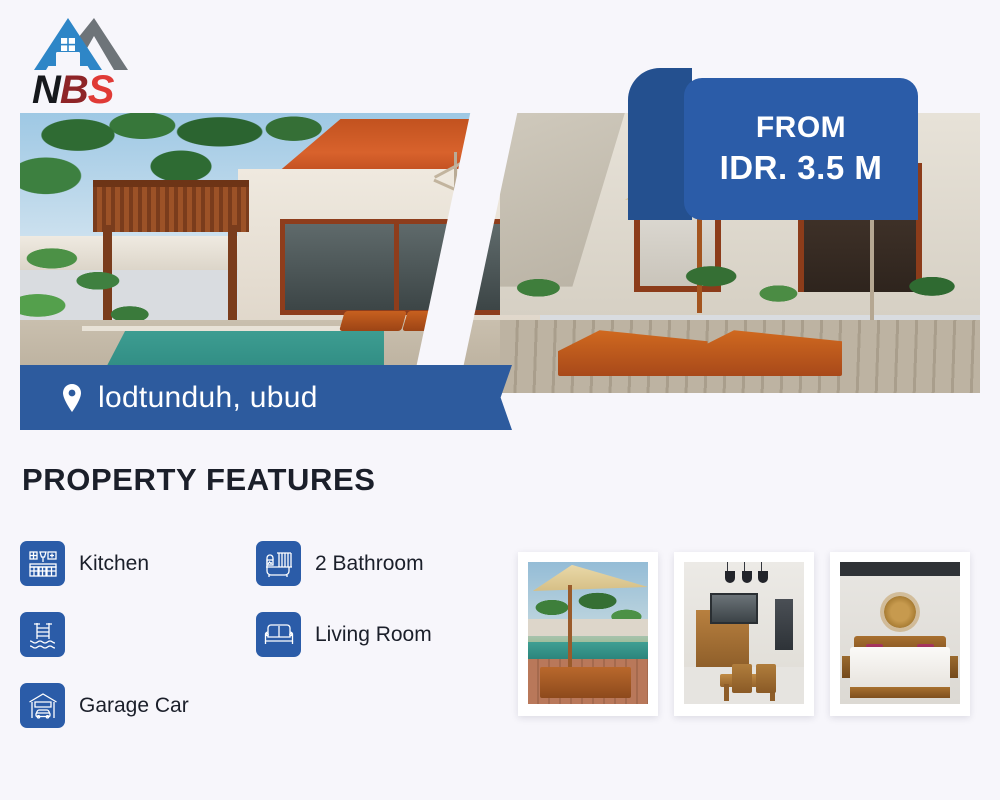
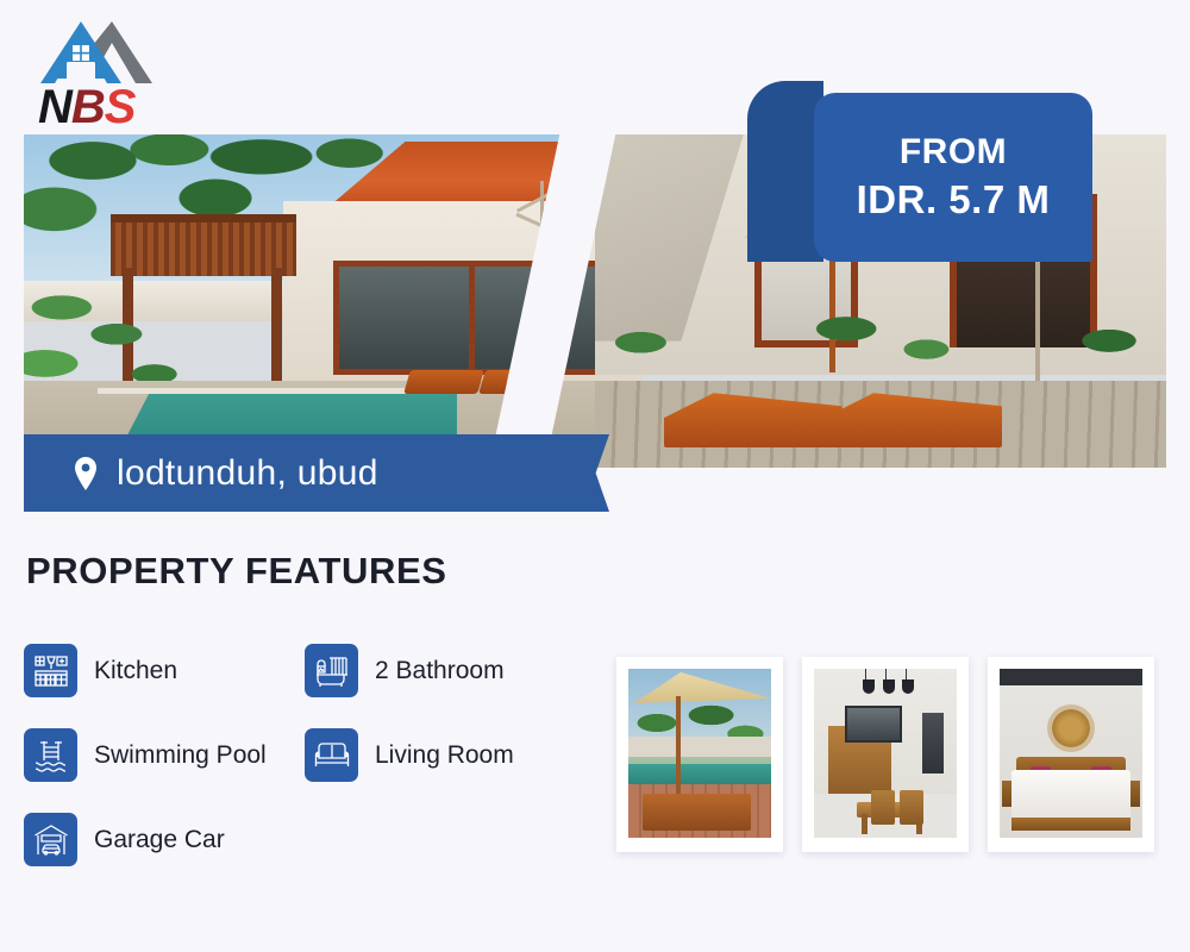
  NBS
  FROM
- IDR. 3.5 M
+ IDR. 5.7 M
  lodtunduh, ubud
  PROPERTY FEATURES
  Kitchen
  2 Bathroom
+ Swimming Pool
  Living Room
  Garage Car
